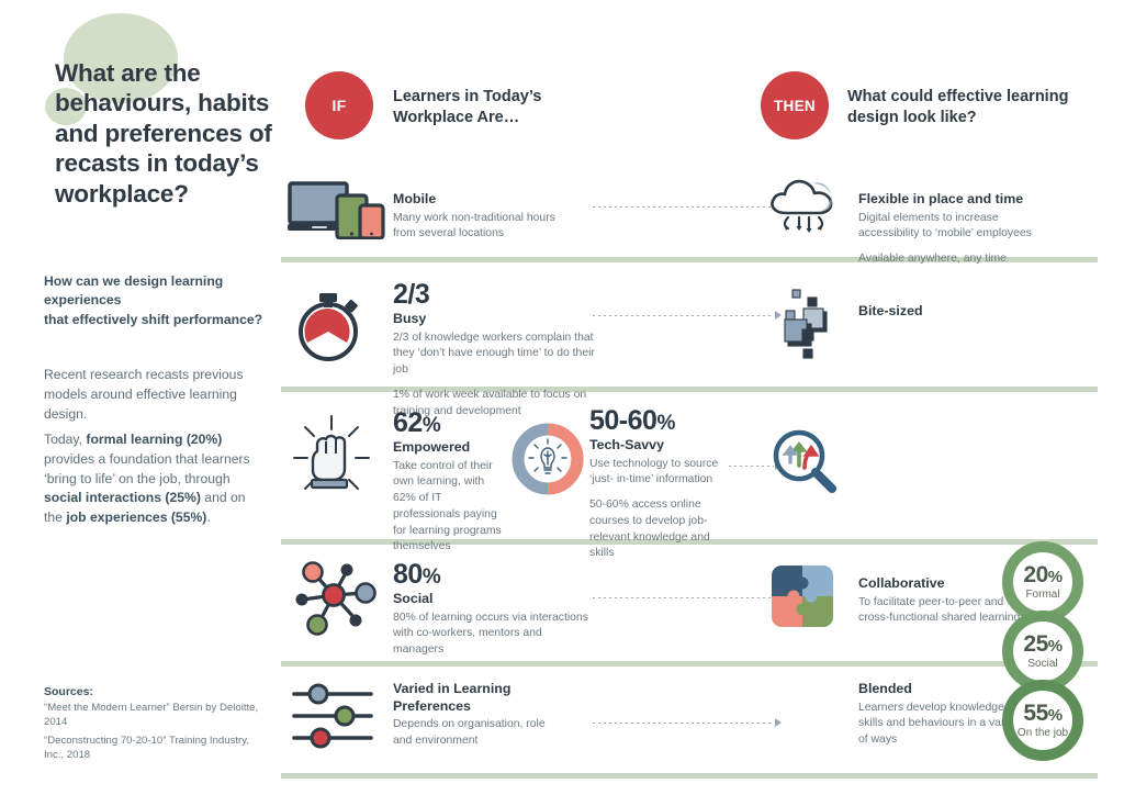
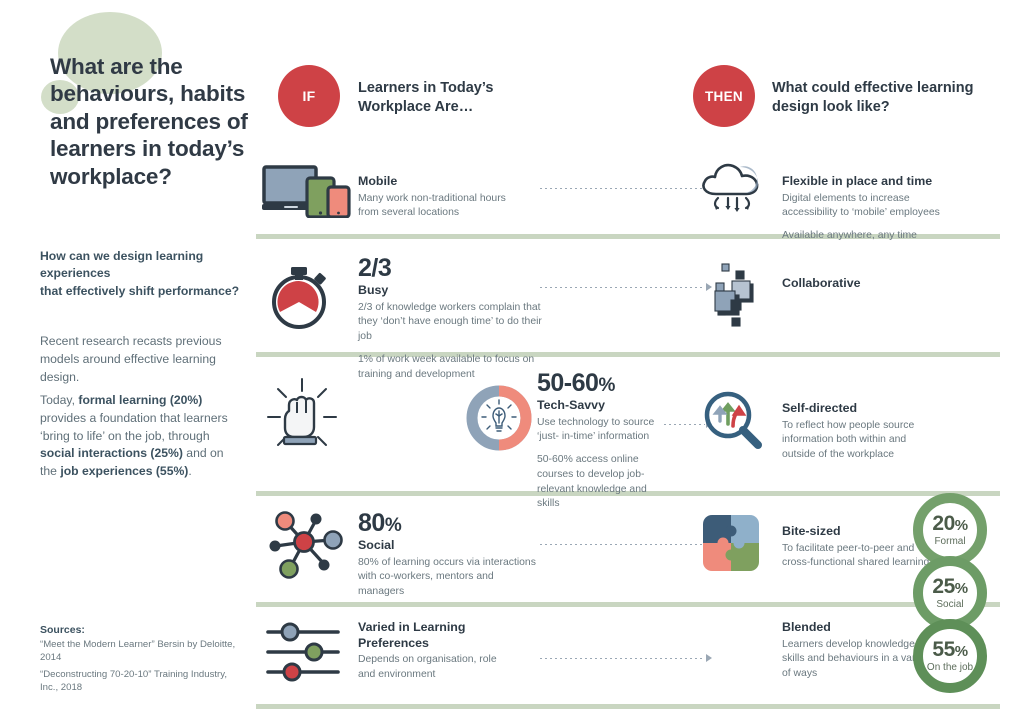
- What are the behaviours, habits and preferences of recasts in today’s workplace?
+ What are the behaviours, habits and preferences of learners in today’s workplace?
  How can we design learning experiences
  that effectively shift performance?
  Recent research recasts previous models around effective learning design.
  Today, formal learning (20%) provides a foundation that learners ‘bring to life’ on the job, through social interactions (25%) and on the job experiences (55%).
  Sources:
  “Meet the Modern Learner” Bersin by Deloitte, 2014
  “Deconstructing 70-20-10” Training Industry, Inc., 2018
  IF
  Learners in Today’s Workplace Are…
  THEN
  What could effective learning design look like?
  Mobile
  Many work non-traditional hours from several locations
  Flexible in place and time
  Digital elements to increase accessibility to ‘mobile’ employees
  Available anywhere, any time
  2/3
  Busy
  2/3 of knowledge workers complain that they ‘don’t have enough time’ to do their job
  1% of work week available to focus on training and development
- Bite-sized
+ Collaborative
- 62%
- Empowered
- Take control of their own learning, with 62% of IT professionals paying for learning programs themselves
  50-60%
  Tech-Savvy
  Use technology to source ‘just- in-time’ information
  50-60% access online courses to develop job-relevant knowledge and skills
+ Self-directed
+ To reflect how people source information both within and outside of the workplace
  80%
  Social
  80% of learning occurs via interactions with co-workers, mentors and managers
- Collaborative
+ Bite-sized
  To facilitate peer-to-peer and cross-functional shared learnin
  Varied in Learning Preferences
  Depends on organisation, role and environment
  Blended
  Learners develop knowledge skills and behaviours in a va of ways
  20%
  Formal
  25%
  Social
  55%
  On the job
